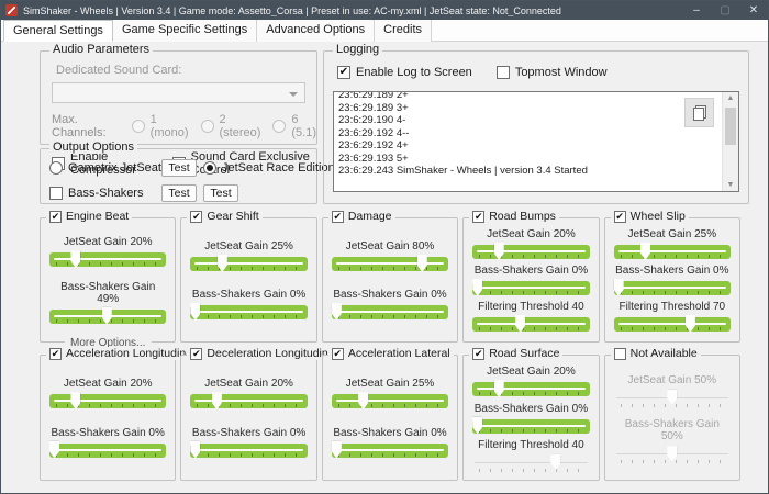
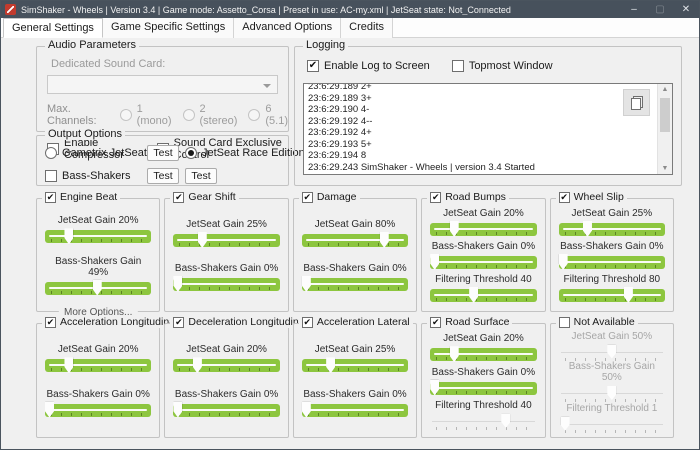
  SimShaker - Wheels | Version 3.4 | Game mode: Assetto_Corsa | Preset in use: AC-my.xml | JetSeat state: Not_Connected
  –
  ▢
  ✕
  General Settings
  Game Specific Settings
  Advanced Options
  Credits
  Audio Parameters
  Dedicated Sound Card:
  Max. Channels:
  1 (mono)
  2 (stereo)
  6 (5.1)
  Enable Compressor
  Sound Card Exclusive rol
  Output Options
  Gametrix JetSeat
  Test
  JetSeat Race Edition
  Bass-Shakers
  Test
  Test
  Logging
  ✔
  Enable Log to Screen
  Topmost Window
  23:6:29.189 2+
  23:6:29.189 3+
  23:6:29.190 4-
  23:6:29.192 4--
  23:6:29.192 4+
  23:6:29.193 5+
+ 23:6:29.194 8
  23:6:29.243 SimShaker - Wheels | version 3.4 Started
  ✔
  Engine Beat
  JetSeat Gain 20%
  Bass-Shakers Gain 49%
  More Options...
  ✔
  Gear Shift
  JetSeat Gain 25%
  Bass-Shakers Gain 0%
  ✔
  Damage
  JetSeat Gain 80%
  Bass-Shakers Gain 0%
  ✔
  Road Bumps
  JetSeat Gain 20%
  Bass-Shakers Gain 0%
  Filtering Threshold 40
  ✔
  Wheel Slip
  JetSeat Gain 25%
  Bass-Shakers Gain 0%
- Filtering Threshold 70
+ Filtering Threshold 80
  ✔
  Acceleration Longitudin
  JetSeat Gain 20%
  Bass-Shakers Gain 0%
  ✔
  Deceleration Longitudin
  JetSeat Gain 20%
  Bass-Shakers Gain 0%
  ✔
  Acceleration Lateral
  JetSeat Gain 25%
  Bass-Shakers Gain 0%
  ✔
  Road Surface
  JetSeat Gain 20%
  Bass-Shakers Gain 0%
  Filtering Threshold 40
  Not Available
  JetSeat Gain 50%
  Bass-Shakers Gain 50%
+ Filtering Threshold 1
